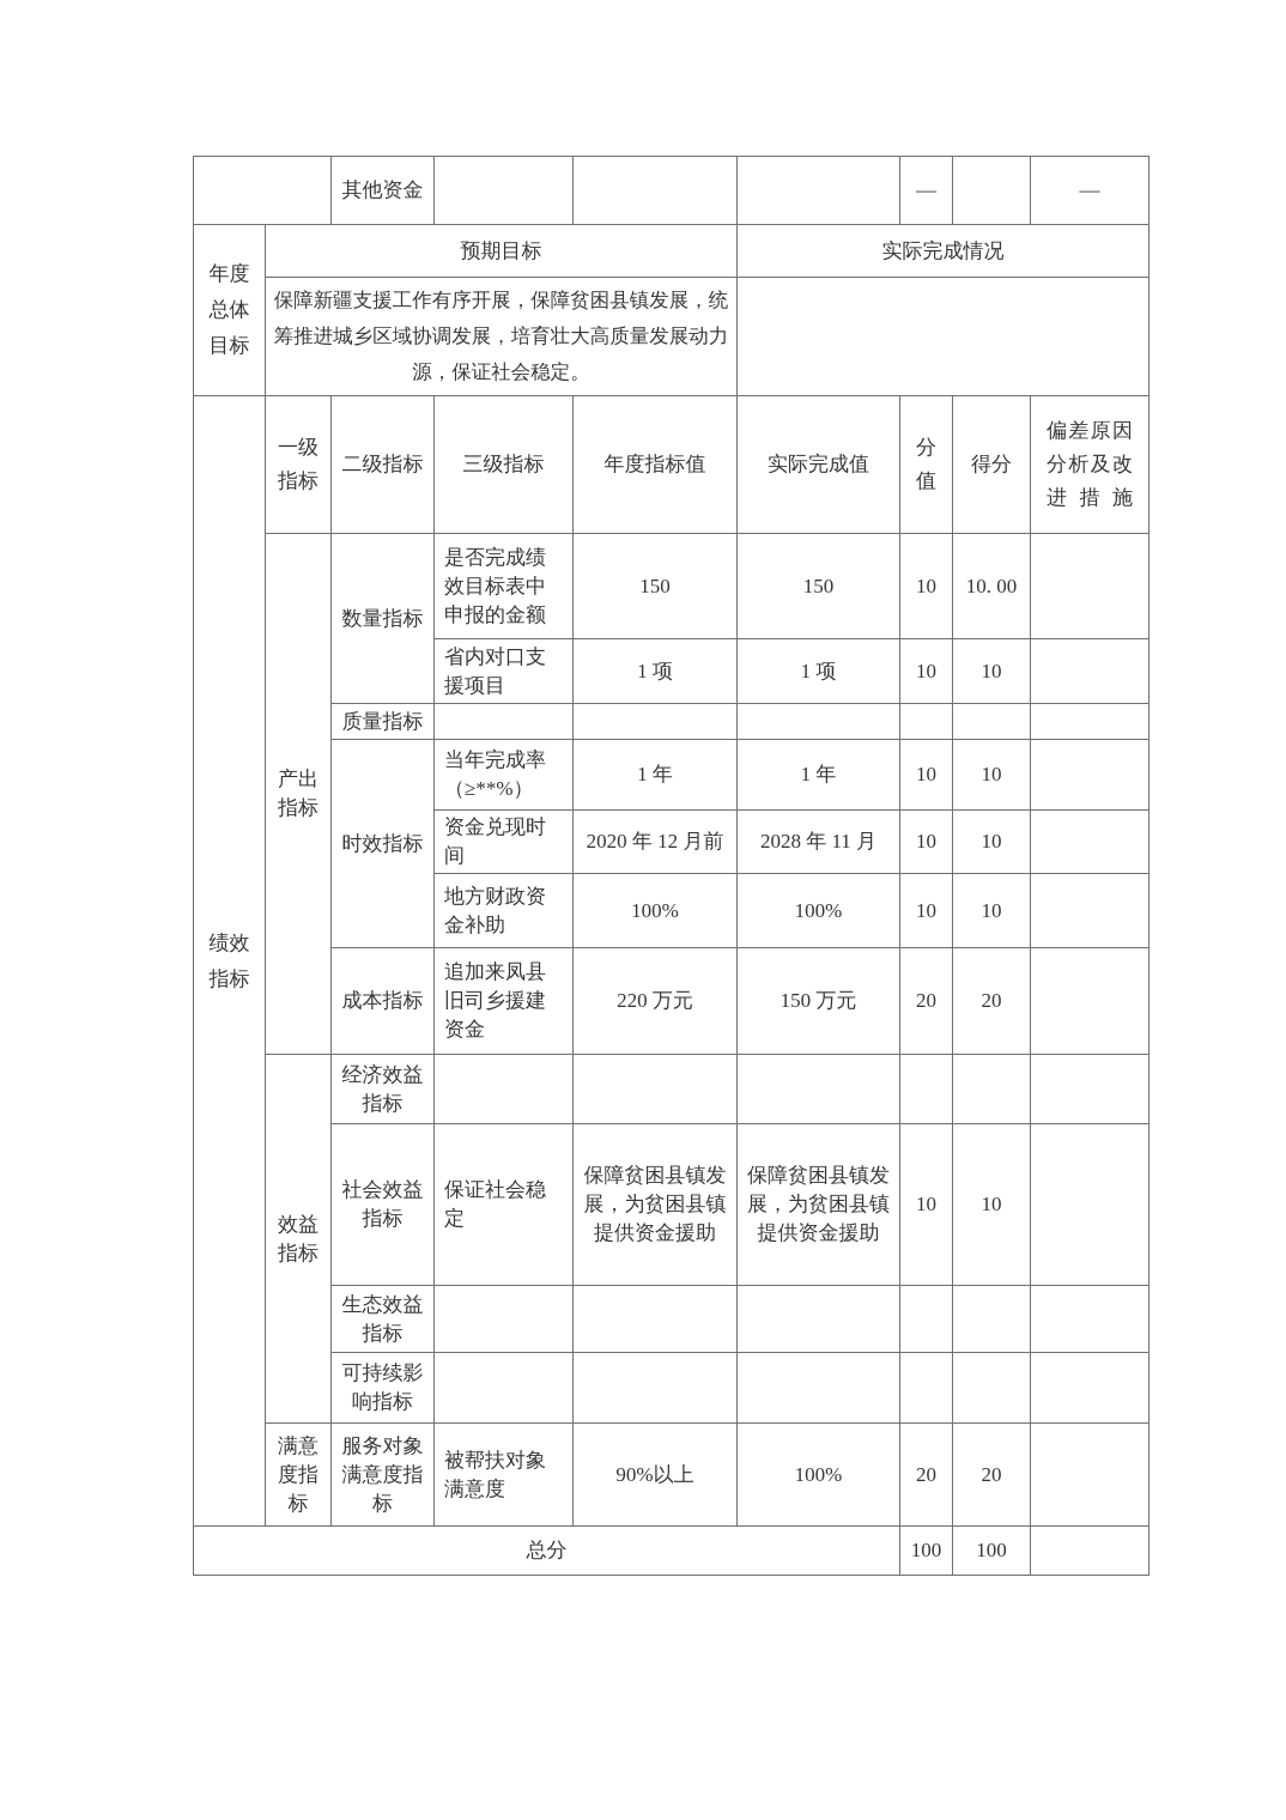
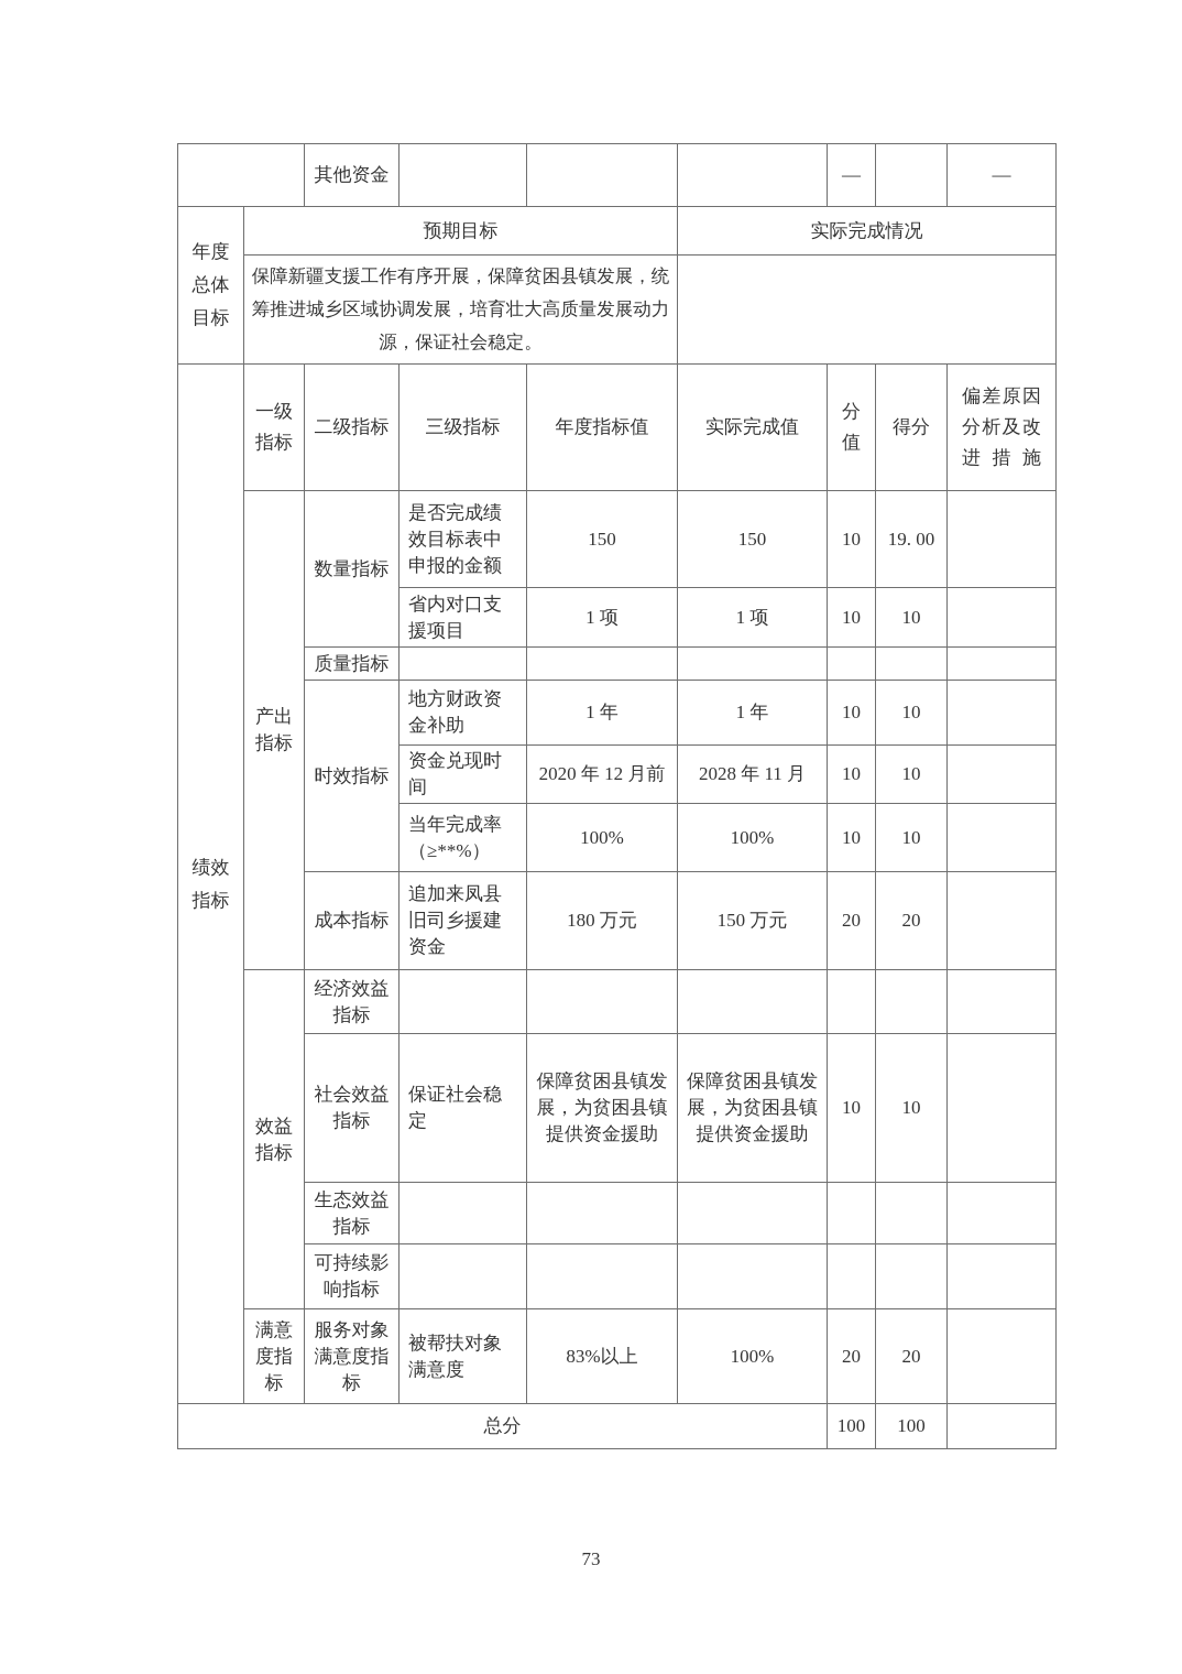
  	其他资金				—		—
  年度总体目标	预期目标	实际完成情况
  保障新疆支援工作有序开展，保障贫困县镇发展，统筹推进城乡区域协调发展，培育壮大高质量发展动力源，保证社会稳定。
  绩效指标	一级指标	二级指标	三级指标	年度指标值	实际完成值	分值	得分	偏差原因分析及改进措施
- 产出指标	数量指标	是否完成绩效目标表中申报的金额	150	150	10	10. 00
+ 产出指标	数量指标	是否完成绩效目标表中申报的金额	150	150	10	19. 00
  省内对口支援项目	1 项	1 项	10	10
  质量指标
- 时效指标	当年完成率（≥**%）	1 年	1 年	10	10
+ 时效指标	地方财政资金补助	1 年	1 年	10	10
  资金兑现时间	2020 年 12 月前	2028 年 11 月	10	10
- 地方财政资金补助	100%	100%	10	10
+ 当年完成率（≥**%）	100%	100%	10	10
- 成本指标	追加来凤县旧司乡援建资金	220 万元	150 万元	20	20
+ 成本指标	追加来凤县旧司乡援建资金	180 万元	150 万元	20	20
  效益指标	经济效益指标
  社会效益指标	保证社会稳定	保障贫困县镇发展，为贫困县镇提供资金援助	保障贫困县镇发展，为贫困县镇提供资金援助	10	10
  生态效益指标
  可持续影响指标
- 满意度指标	服务对象满意度指标	被帮扶对象满意度	90%以上	100%	20	20
+ 满意度指标	服务对象满意度指标	被帮扶对象满意度	83%以上	100%	20	20
  总分	100	100
+ 73
